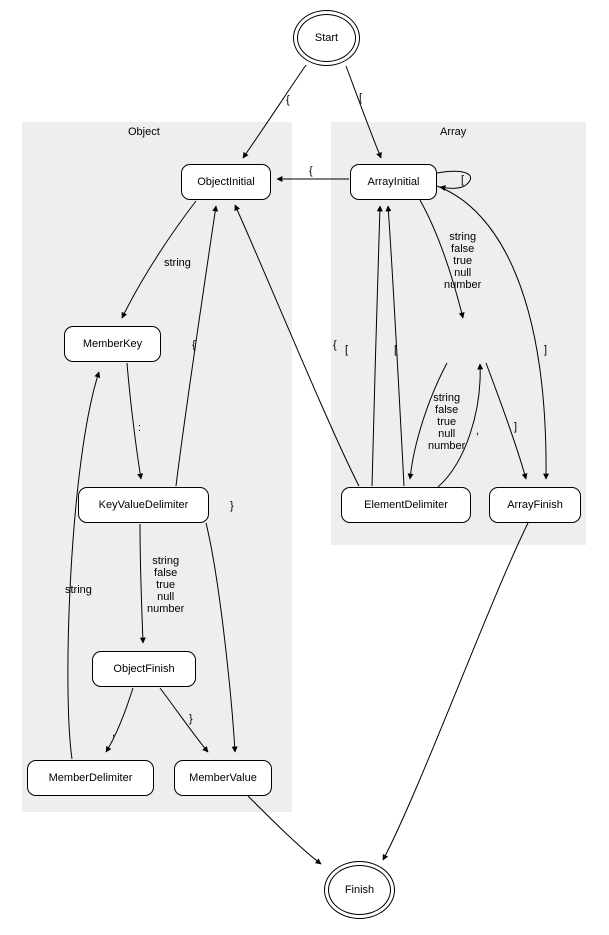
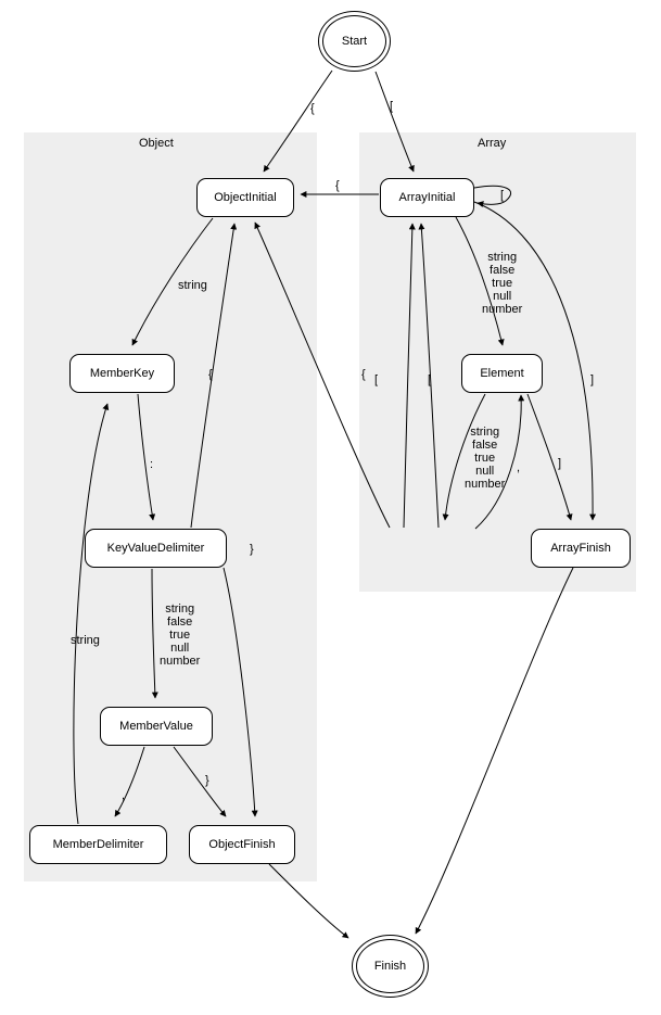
  Object
  Array
  Start
  ObjectInitial
  ArrayInitial
  MemberKey
+ Element
  KeyValueDelimiter
- ElementDelimiter
  ArrayFinish
- ObjectFinish
+ MemberValue
  MemberDelimiter
- MemberValue
+ ObjectFinish
  Finish
  {
  [
  {
  [
  string
  string
  false
  true
  null
  number
  {
  {
  [
  [
  ]
  :
  string
  false
  true
  null
  number
  ,
  ]
  }
  string
  false
  true
  null
  number
  string
  ,
  }
